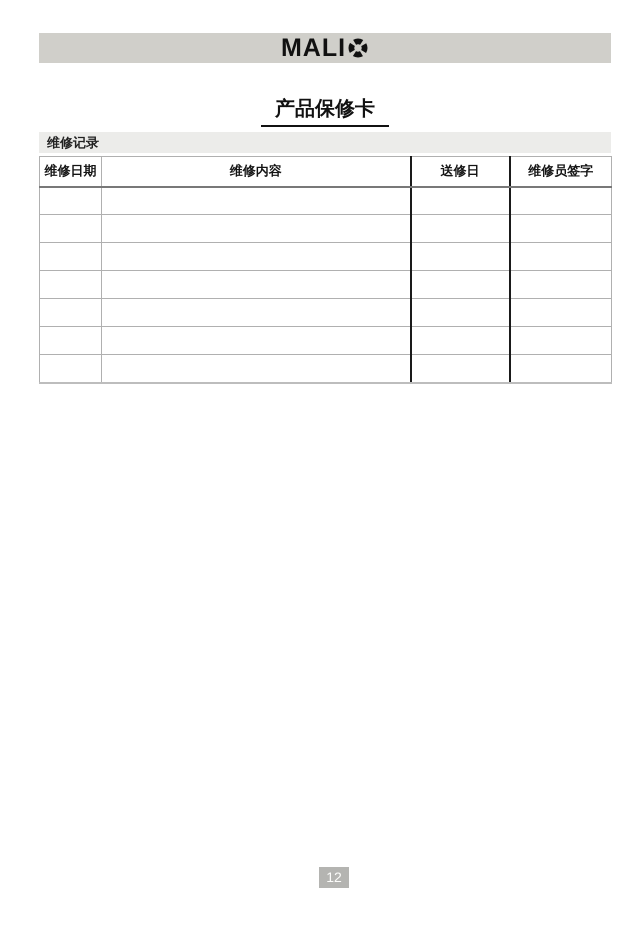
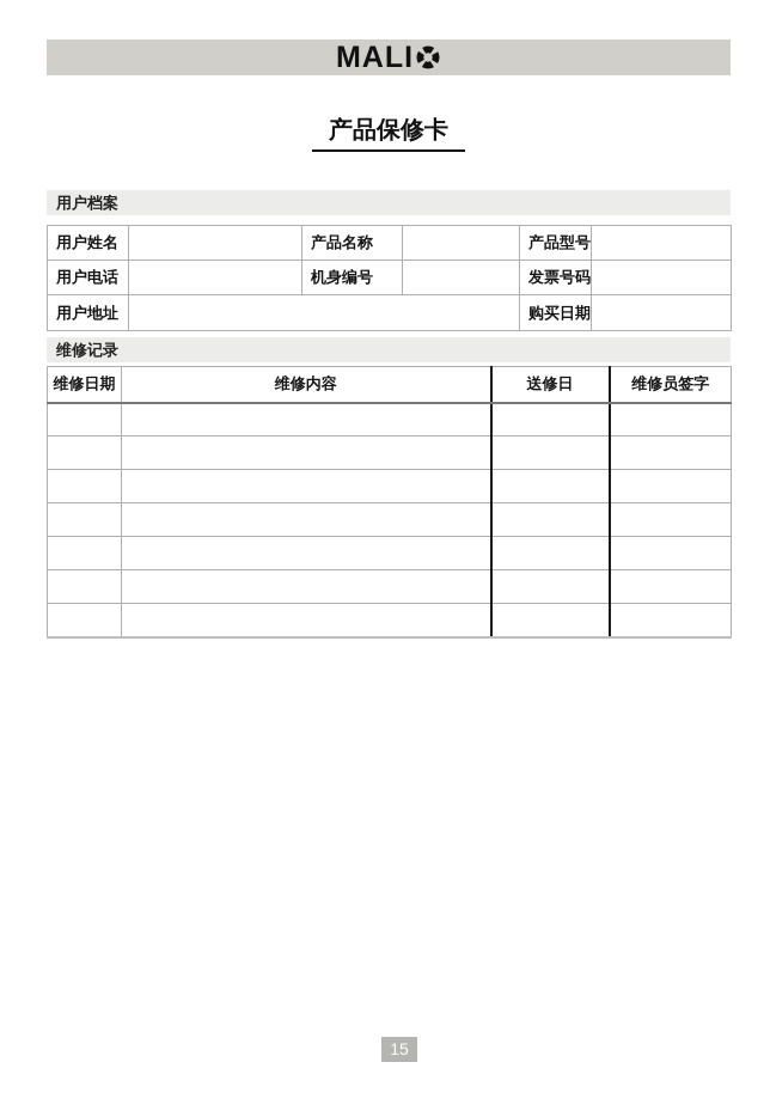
  MALI
  产品保修卡
+ 用户档案
+ 用户姓名		产品名称		产品型号
+ 用户电话		机身编号		发票号码
+ 用户地址		购买日期
  维修记录
  维修日期	维修内容	送修日	维修员签字
- 12
+ 15
